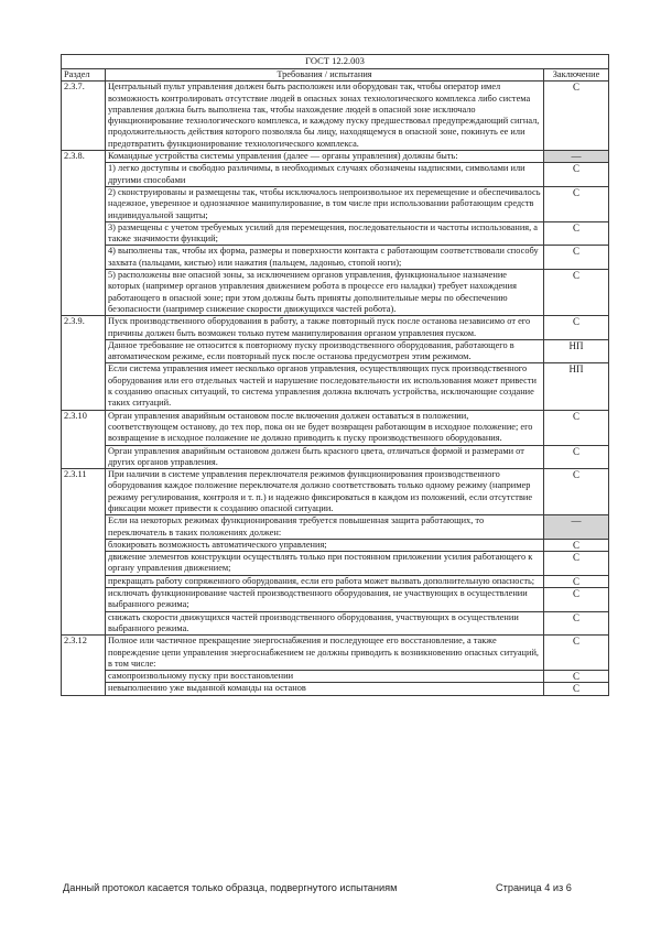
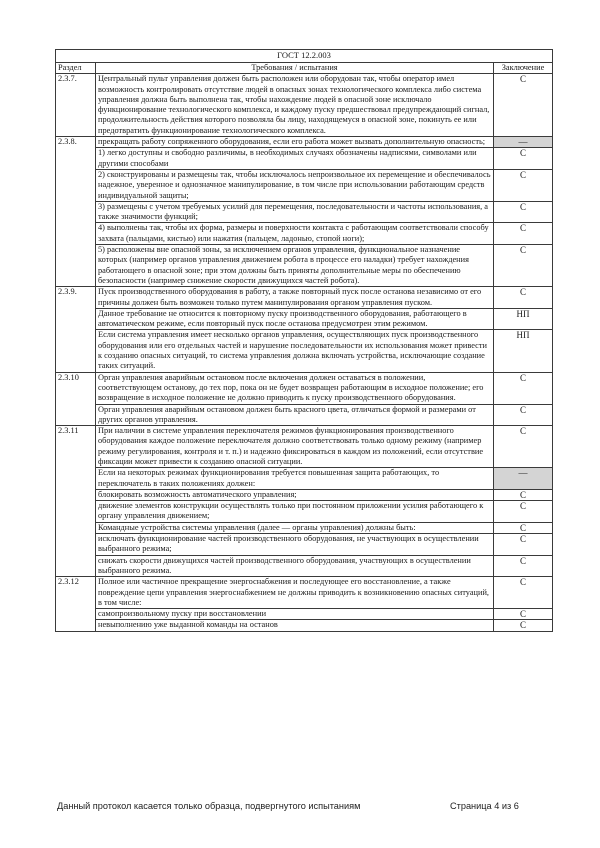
  ГОСТ 12.2.003
  Раздел	Требования / испытания	Заключение
  2.3.7.	Центральный пульт управления должен быть расположен или оборудован так, чтобы оператор имел возможность контролировать отсутствие людей в опасных зонах технологического комплекса либо система управления должна быть выполнена так, чтобы нахождение людей в опасной зоне исключало функционирование технологического комплекса, и каждому пуску предшествовал предупреждающий сигнал, продолжительность действия которого позволяла бы лицу, находящемуся в опасной зоне, покинуть ее или предотвратить функционирование технологического комплекса.	С
- 2.3.8.	Командные устройства системы управления (далее — органы управления) должны быть:	—
+ 2.3.8.	прекращать работу сопряженного оборудования, если его работа может вызвать дополнительную опасность;	—
  1) легко доступны и свободно различимы, в необходимых случаях обозначены надписями, символами или другими способами	С
  2) сконструированы и размещены так, чтобы исключалось непроизвольное их перемещение и обеспечивалось надежное, уверенное и однозначное манипулирование, в том числе при использовании работающим средств индивидуальной защиты;	С
  3) размещены с учетом требуемых усилий для перемещения, последовательности и частоты использования, а также значимости функций;	С
  4) выполнены так, чтобы их форма, размеры и поверхности контакта с работающим соответствовали способу захвата (пальцами, кистью) или нажатия (пальцем, ладонью, стопой ноги);	С
  5) расположены вне опасной зоны, за исключением органов управления, функциональное назначение которых (например органов управления движением робота в процессе его наладки) требует нахождения работающего в опасной зоне; при этом должны быть приняты дополнительные меры по обеспечению безопасности (например снижение скорости движущихся частей робота).	С
  2.3.9.	Пуск производственного оборудования в работу, а также повторный пуск после останова независимо от его причины должен быть возможен только путем манипулирования органом управления пуском.	С
  Данное требование не относится к повторному пуску производственного оборудования, работающего в автоматическом режиме, если повторный пуск после останова предусмотрен этим режимом.	НП
  Если система управления имеет несколько органов управления, осуществляющих пуск производственного оборудования или его отдельных частей и нарушение последовательности их использования может привести к созданию опасных ситуаций, то система управления должна включать устройства, исключающие создание таких ситуаций.	НП
  2.3.10	Орган управления аварийным остановом после включения должен оставаться в положении, соответствующем останову, до тех пор, пока он не будет возвращен работающим в исходное положение; его возвращение в исходное положение не должно приводить к пуску производственного оборудования.	С
  Орган управления аварийным остановом должен быть красного цвета, отличаться формой и размерами от других органов управления.	С
  2.3.11	При наличии в системе управления переключателя режимов функционирования производственного оборудования каждое положение переключателя должно соответствовать только одному режиму (например режиму регулирования, контроля и т. п.) и надежно фиксироваться в каждом из положений, если отсутствие фиксации может привести к созданию опасной ситуации.	С
  Если на некоторых режимах функционирования требуется повышенная защита работающих, то переключатель в таких положениях должен:	—
  блокировать возможность автоматического управления;	С
  движение элементов конструкции осуществлять только при постоянном приложении усилия работающего к органу управления движением;	С
- прекращать работу сопряженного оборудования, если его работа может вызвать дополнительную опасность;	С
+ Командные устройства системы управления (далее — органы управления) должны быть:	С
  исключать функционирование частей производственного оборудования, не участвующих в осуществлении выбранного режима;	С
  снижать скорости движущихся частей производственного оборудования, участвующих в осуществлении выбранного режима.	С
  2.3.12	Полное или частичное прекращение энергоснабжения и последующее его восстановление, а также повреждение цепи управления энергоснабжением не должны приводить к возникновению опасных ситуаций, в том числе:	С
  самопроизвольному пуску при восстановлении	С
  невыполнению уже выданной команды на останов	С
  Данный протокол касается только образца, подвергнутого испытаниям
  Страница 4 из 6
